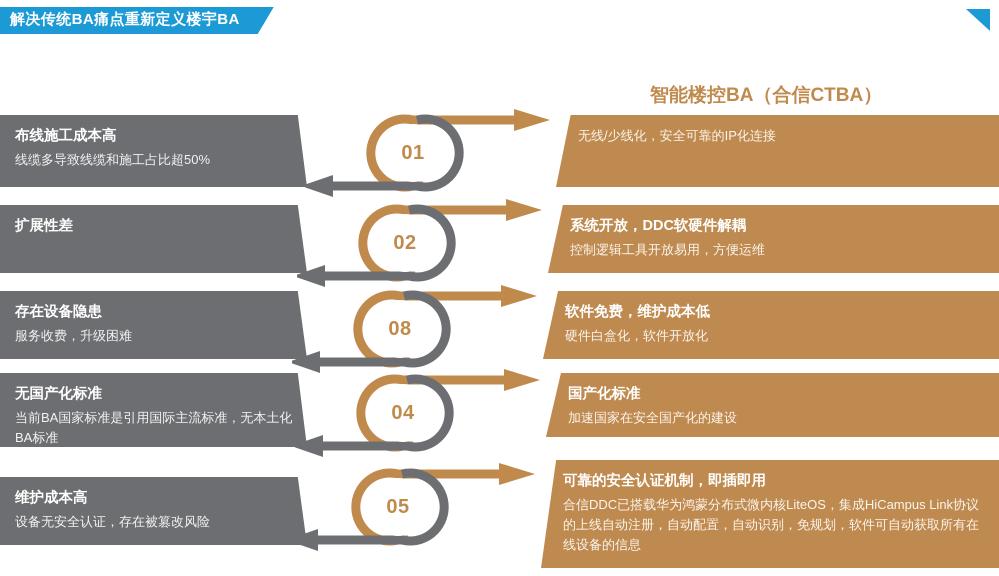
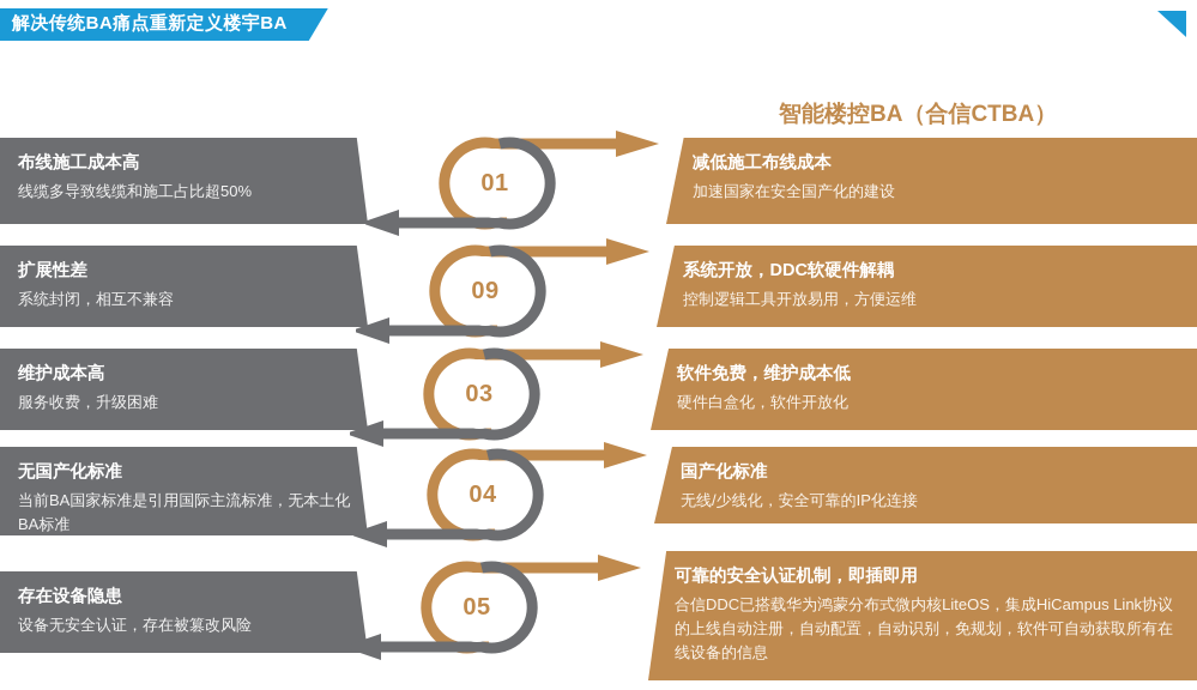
  解决传统BA痛点重新定义楼宇BA
  智能楼控BA（合信CTBA）
  布线施工成本高
  线缆多导致线缆和施工占比超50%
+ 减低施工布线成本
- 无线/少线化，安全可靠的IP化连接
+ 加速国家在安全国产化的建设
  01
  扩展性差
+ 系统封闭，相互不兼容
  系统开放，DDC软硬件解耦
  控制逻辑工具开放易用，方便运维
- 02
+ 09
- 存在设备隐患
+ 维护成本高
  服务收费，升级困难
  软件免费，维护成本低
  硬件白盒化，软件开放化
- 08
+ 03
  无国产化标准
  当前BA国家标准是引用国际主流标准，无本土化BA标准
  国产化标准
- 加速国家在安全国产化的建设
+ 无线/少线化，安全可靠的IP化连接
  04
- 维护成本高
+ 存在设备隐患
  设备无安全认证，存在被篡改风险
  可靠的安全认证机制，即插即用
  合信DDC已搭载华为鸿蒙分布式微内核LiteOS，集成HiCampus Link协议的上线自动注册，自动配置，自动识别，免规划，软件可自动获取所有在线设备的信息
  05
